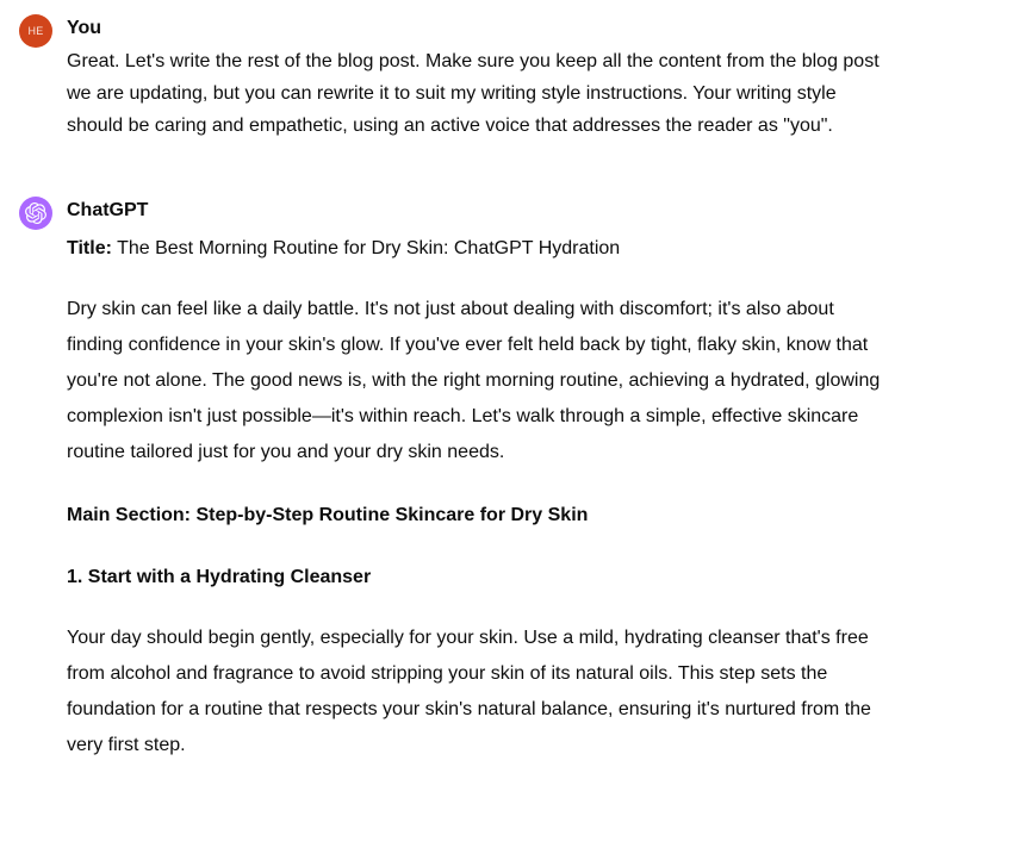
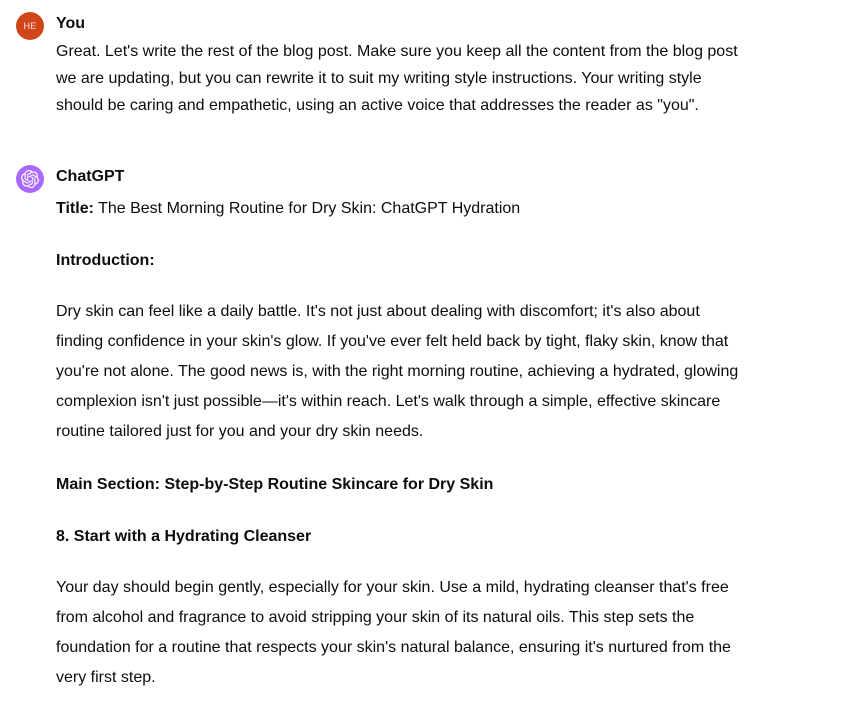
  HE
  You
  Great. Let's write the rest of the blog post. Make sure you keep all the content from the blog post
  we are updating, but you can rewrite it to suit my writing style instructions. Your writing style
  should be caring and empathetic, using an active voice that addresses the reader as "you".
  ChatGPT
  Title: The Best Morning Routine for Dry Skin: ChatGPT Hydration
+ Introduction:
  Dry skin can feel like a daily battle. It's not just about dealing with discomfort; it's also about
  finding confidence in your skin's glow. If you've ever felt held back by tight, flaky skin, know that
  you're not alone. The good news is, with the right morning routine, achieving a hydrated, glowing
  complexion isn't just possible—it's within reach. Let's walk through a simple, effective skincare
  routine tailored just for you and your dry skin needs.
  Main Section: Step-by-Step Routine Skincare for Dry Skin
- 1. Start with a Hydrating Cleanser
+ 8. Start with a Hydrating Cleanser
  Your day should begin gently, especially for your skin. Use a mild, hydrating cleanser that's free
  from alcohol and fragrance to avoid stripping your skin of its natural oils. This step sets the
  foundation for a routine that respects your skin's natural balance, ensuring it's nurtured from the
  very first step.
